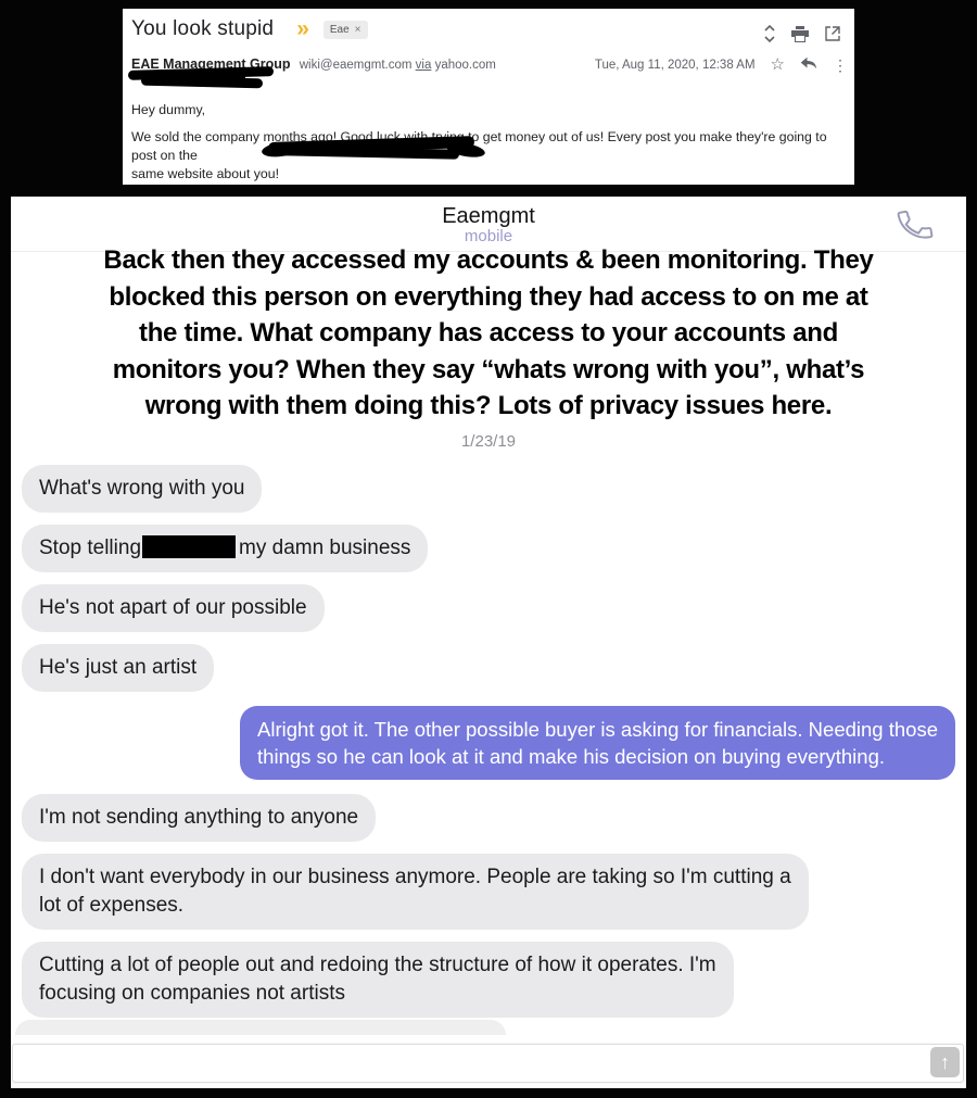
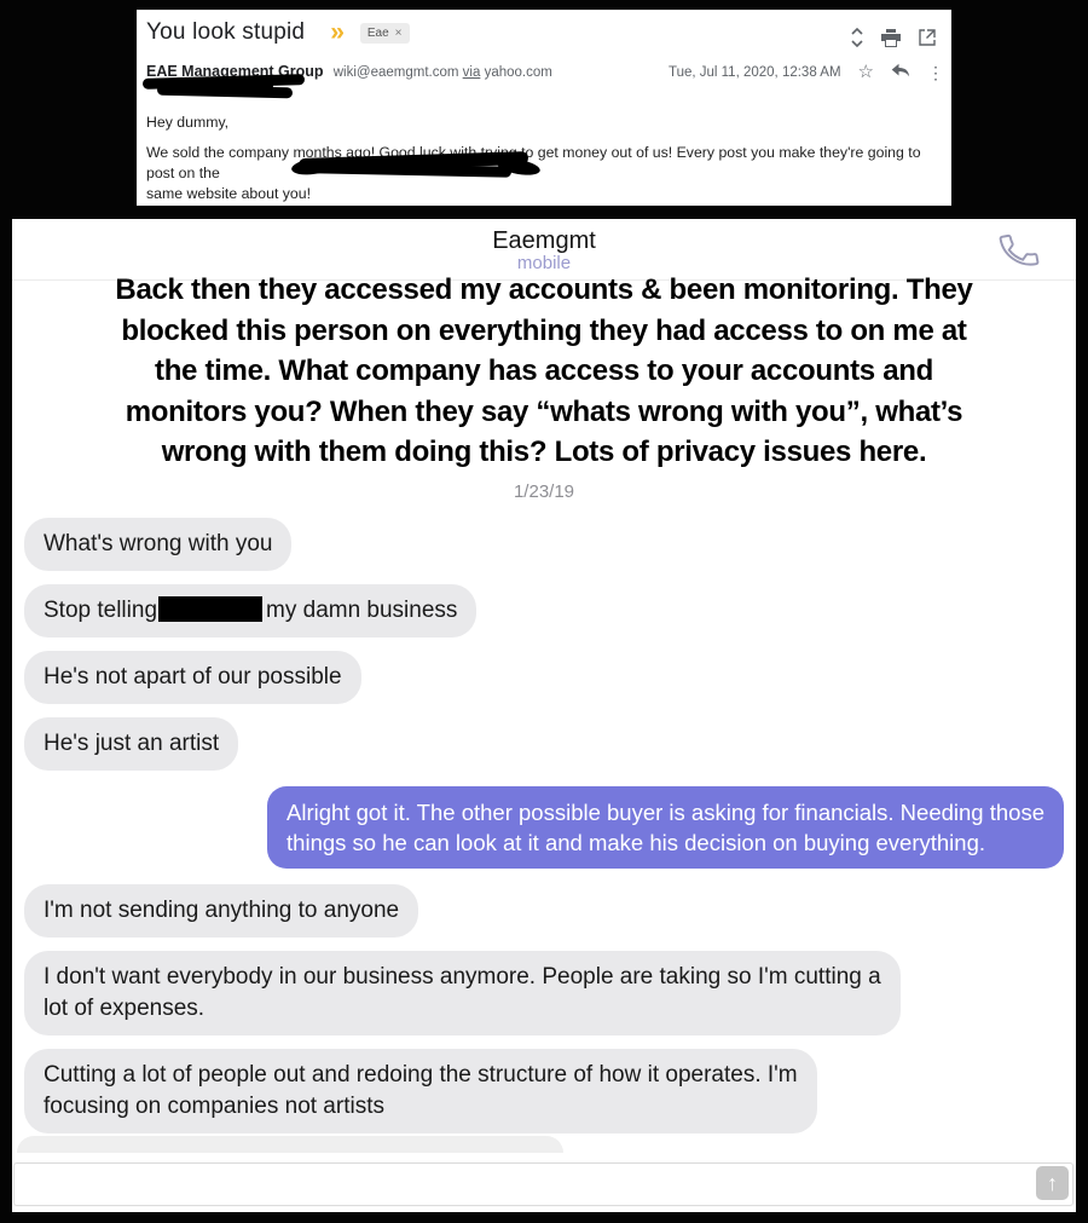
  You look stupid
  »
  Eae
  ×
  EAE Management Group wiki@eaemgmt.com via yahoo.com
- Tue, Aug 11, 2020, 12:38 AM
+ Tue, Jul 11, 2020, 12:38 AM
  ☆
  ⋮
  Hey dummy,
  We sold the company months ago! Good lucko get money out of us! Every post you make they're going to post on the
  same website about you!
  Eaemgmt
  mobile
  Back then they accessed my accounts & been monitoring. They
  blocked this person on everything they had access to on me at
  the time. What company has access to your accounts and
  monitors you? When they say “whats wrong with you”, what’s
  wrong with them doing this? Lots of privacy issues here.
  1/23/19
  What's wrong with you
  Stop telling my damn business
  He's not apart of our possible
  He's just an artist
  Alright got it. The other possible buyer is asking for financials. Needing those
  things so he can look at it and make his decision on buying everything.
  I'm not sending anything to anyone
  I don't want everybody in our business anymore. People are taking so I'm cutting a
  lot of expenses.
  Cutting a lot of people out and redoing the structure of how it operates. I'm
  focusing on companies not artists
  ↑
